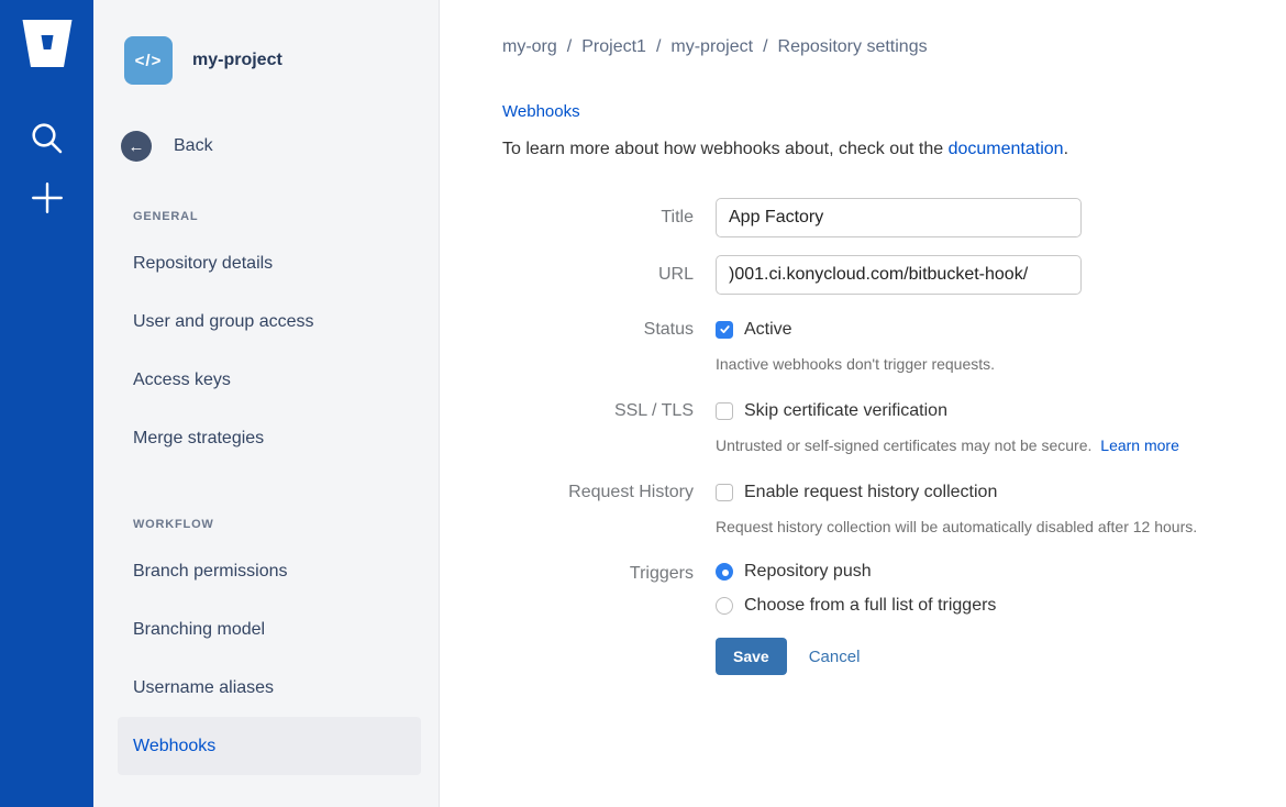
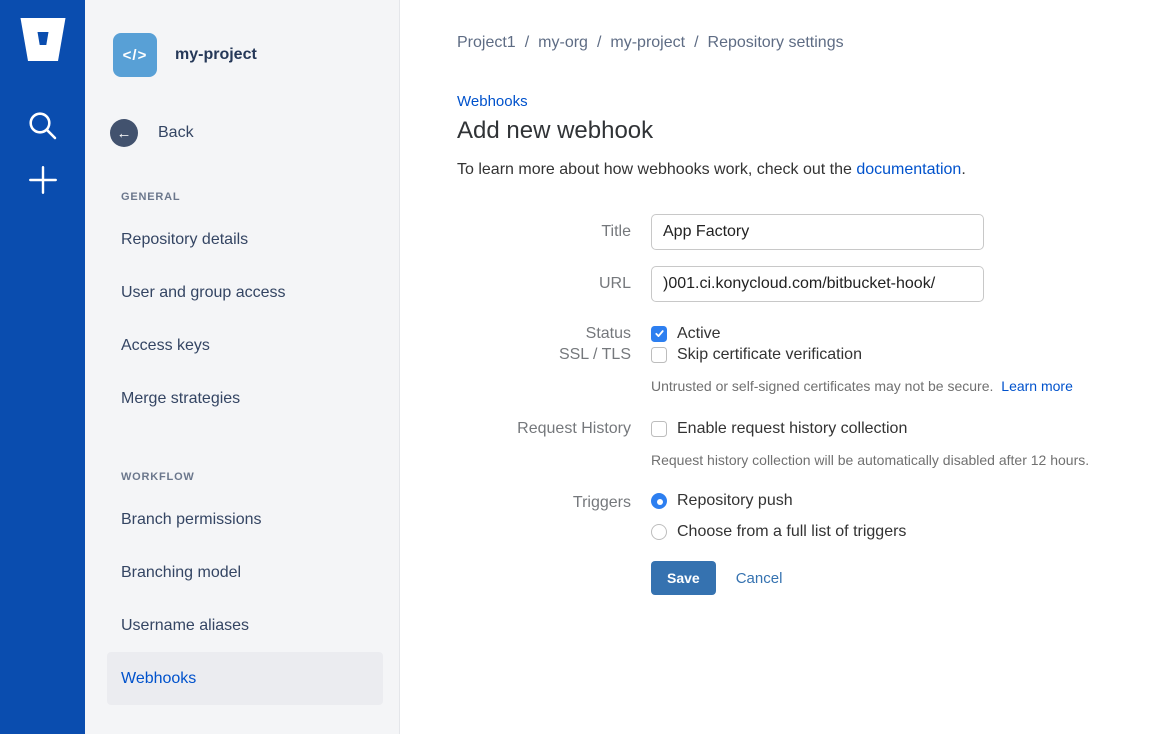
  </>
  my-project
  ←
  Back
  GENERAL
  Repository details
  User and group access
  Access keys
  Merge strategies
  WORKFLOW
  Branch permissions
  Branching model
  Username aliases
  Webhooks
- my-org
+ Project1
  /
- Project1
+ my-org
  /
  my-project
  /
  Repository settings
  Webhooks
+ Add new webhook
- To learn more about how webhooks about, check out the documentation.
+ To learn more about how webhooks work, check out the documentation.
  Title
  App Factory
  URL
  )001.ci.konycloud.com/bitbucket-hook/
  Status
  Active
- Inactive webhooks don't trigger requests.
  SSL / TLS
  Skip certificate verification
  Untrusted or self-signed certificates may not be secure. Learn more
  Request History
  Enable request history collection
  Request history collection will be automatically disabled after 12 hours.
  Triggers
  Repository push
  Choose from a full list of triggers
  Save
  Cancel
